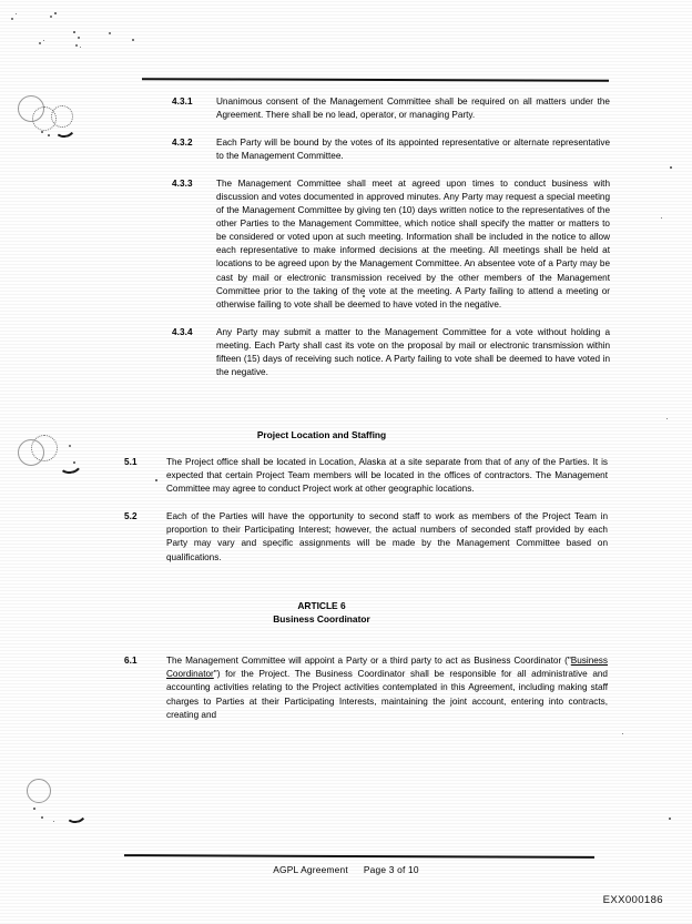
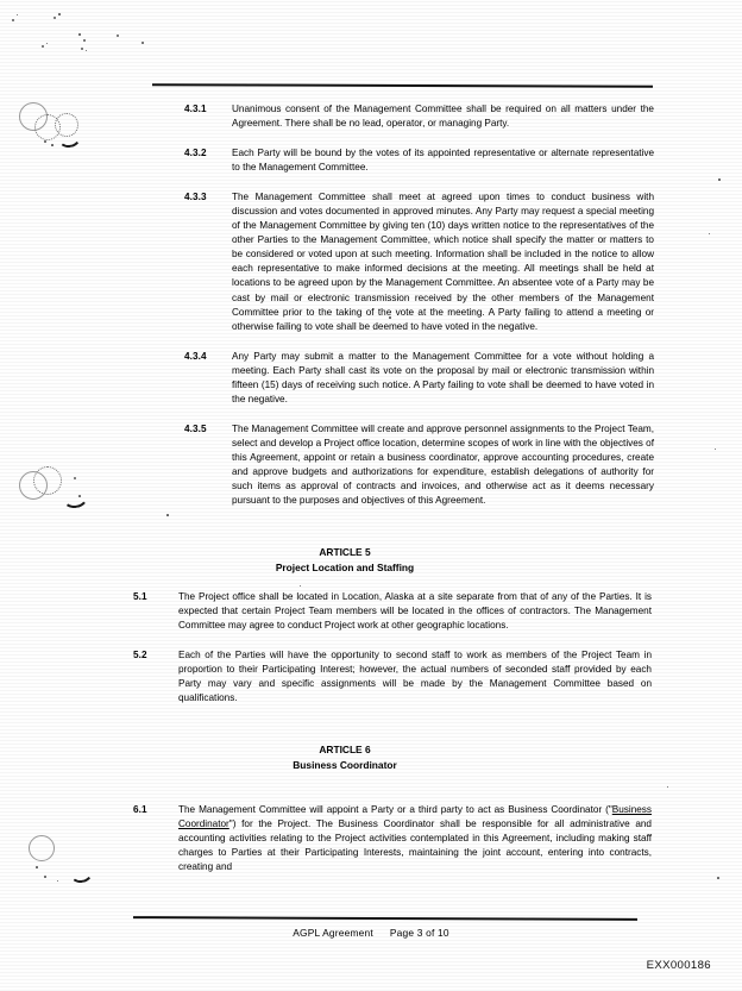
  4.3.1
  Unanimous consent of the Management Committee shall be required on all matters under the Agreement. There shall be no lead, operator, or managing Party.
  4.3.2
  Each Party will be bound by the votes of its appointed representative or alternate representative to the Management Committee.
  4.3.3
  The Management Committee shall meet at agreed upon times to conduct business with discussion and votes documented in approved minutes. Any Party may request a special meeting of the Management Committee by giving ten (10) days written notice to the representatives of the other Parties to the Management Committee, which notice shall specify the matter or matters to be considered or voted upon at such meeting. Information shall be included in the notice to allow each representative to make informed decisions at the meeting. All meetings shall be held at locations to be agreed upon by the Management Committee. An absentee vote of a Party may be cast by mail or electronic transmission received by the other members of the Management Committee prior to the taking of the vote at the meeting. A Party failing to attend a meeting or otherwise failing to vote shall be deemed to have voted in the negative.
  4.3.4
  Any Party may submit a matter to the Management Committee for a vote without holding a meeting. Each Party shall cast its vote on the proposal by mail or electronic transmission within fifteen (15) days of receiving such notice. A Party failing to vote shall be deemed to have voted in the negative.
+ 4.3.5
+ The Management Committee will create and approve personnel assignments to the Project Team, select and develop a Project office location, determine scopes of work in line with the objectives of this Agreement, appoint or retain a business coordinator, approve accounting procedures, create and approve budgets and authorizations for expenditure, establish delegations of authority for such items as approval of contracts and invoices, and otherwise act as it deems necessary pursuant to the purposes and objectives of this Agreement.
+ ARTICLE 5
  Project Location and Staffing
  5.1
  The Project office shall be located in Location, Alaska at a site separate from that of any of the Parties. It is expected that certain Project Team members will be located in the offices of contractors. The Management Committee may agree to conduct Project work at other geographic locations.
  5.2
  Each of the Parties will have the opportunity to second staff to work as members of the Project Team in proportion to their Participating Interest; however, the actual numbers of seconded staff provided by each Party may vary and specific assignments will be made by the Management Committee based on qualifications.
  ARTICLE 6
  Business Coordinator
  6.1
  The Management Committee will appoint a Party or a third party to act as Business Coordinator ("Business Coordinator") for the Project. The Business Coordinator shall be responsible for all administrative and accounting activities relating to the Project activities contemplated in this Agreement, including making staff charges to Parties at their Participating Interests, maintaining the joint account, entering into contracts, creating and
  AGPL Agreement Page 3 of 10
  EXX000186
